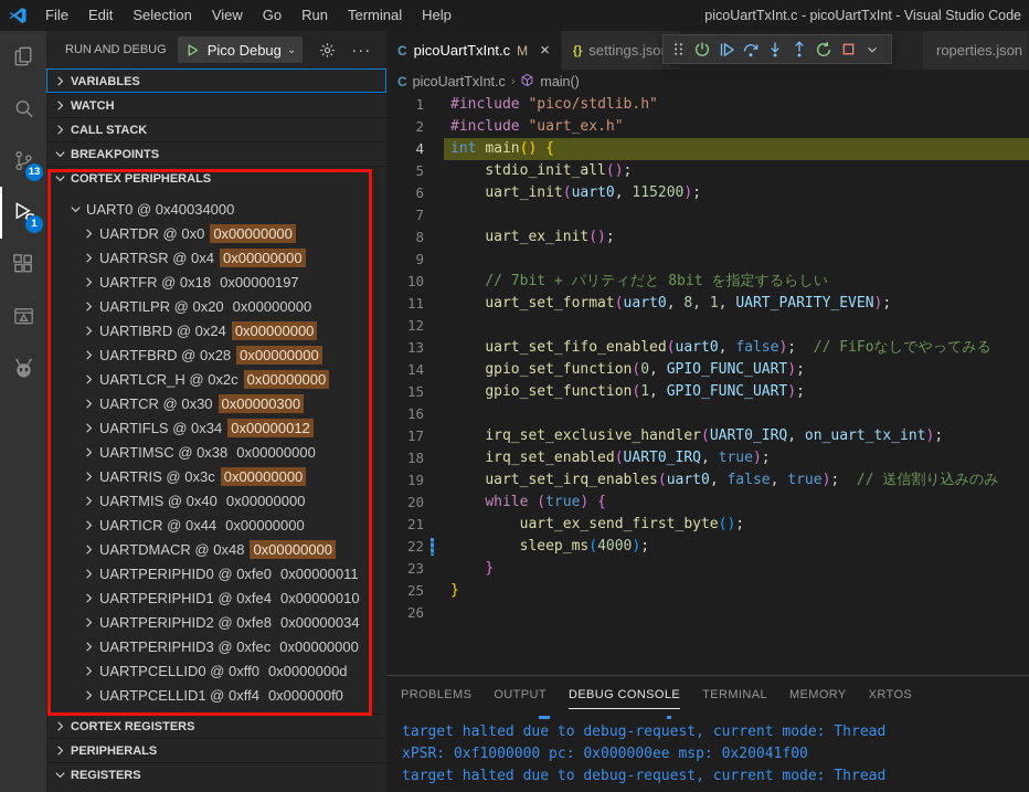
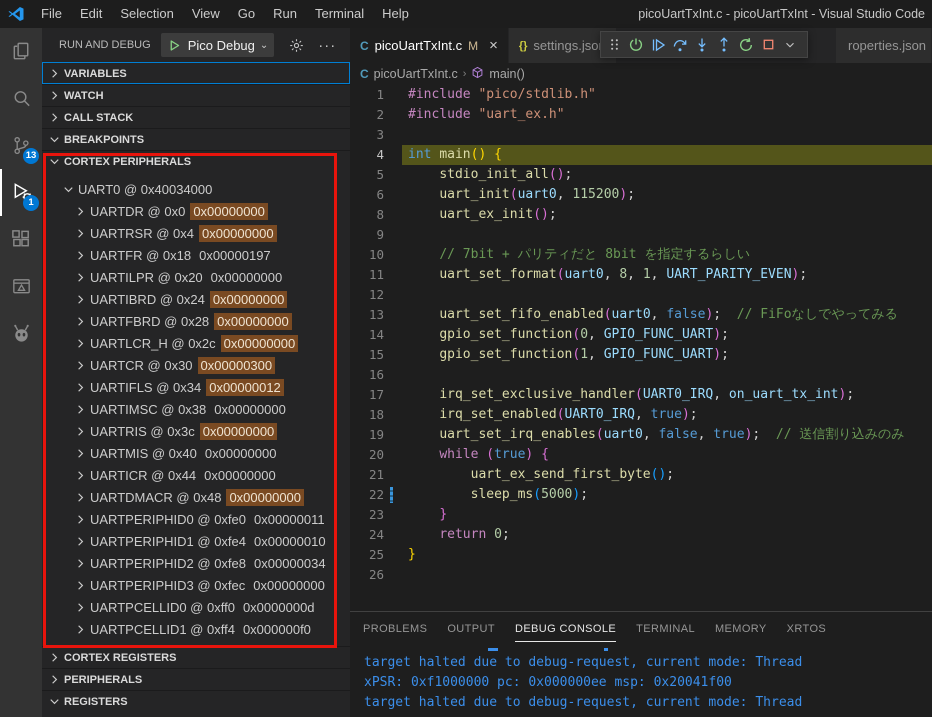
  File
  Edit
  Selection
  View
  Go
  Run
  Terminal
  Help
  picoUartTxInt.c - picoUartTxInt - Visual Studio Code
  13
  1
  RUN AND DEBUG
  Pico Debug
  ⌄
  ···
  VARIABLES
  WATCH
  CALL STACK
  BREAKPOINTS
  CORTEX PERIPHERALS
  UART0 @ 0x40034000
  UARTDR @ 0x0
  0x00000000
  UARTRSR @ 0x4
  0x00000000
  UARTFR @ 0x18
  0x00000197
  UARTILPR @ 0x20
  0x00000000
  UARTIBRD @ 0x24
  0x00000000
  UARTFBRD @ 0x28
  0x00000000
  UARTLCR_H @ 0x2c
  0x00000000
  UARTCR @ 0x30
  0x00000300
  UARTIFLS @ 0x34
  0x00000012
  UARTIMSC @ 0x38
  0x00000000
  UARTRIS @ 0x3c
  0x00000000
  UARTMIS @ 0x40
  0x00000000
  UARTICR @ 0x44
  0x00000000
  UARTDMACR @ 0x48
  0x00000000
  UARTPERIPHID0 @ 0xfe0
  0x00000011
  UARTPERIPHID1 @ 0xfe4
  0x00000010
  UARTPERIPHID2 @ 0xfe8
  0x00000034
  UARTPERIPHID3 @ 0xfec
  0x00000000
  UARTPCELLID0 @ 0xff0
  0x0000000d
  UARTPCELLID1 @ 0xff4
  0x000000f0
  CORTEX REGISTERS
  PERIPHERALS
  REGISTERS
  C
  picoUartTxInt.c
  M
  ×
  {}
  settings.jso
  roperties.json
  C
  picoUartTxInt.c
  ›
  main()
  1
  #include "pico/stdlib.h"
  2
  #include "uart_ex.h"
+ 3
  4
  int main() {
  5
  stdio_init_all();
  6
  uart_init(uart0, 115200);
- 7
  8
  uart_ex_init();
  9
  10
  // 7bit + パリティだと 8bit を指定するらしい
  11
  uart_set_format(uart0, 8, 1, UART_PARITY_EVEN);
  12
  13
  uart_set_fifo_enabled(uart0, false); // FiFoなしでやってみる
  14
  gpio_set_function(0, GPIO_FUNC_UART);
  15
  gpio_set_function(1, GPIO_FUNC_UART);
  16
  17
  irq_set_exclusive_handler(UART0_IRQ, on_uart_tx_int);
  18
  irq_set_enabled(UART0_IRQ, true);
  19
  uart_set_irq_enables(uart0, false, true); // 送信割り込みのみ
  20
  while (true) {
  21
  uart_ex_send_first_byte();
  22
- sleep_ms(4000);
+ sleep_ms(5000);
  23
  }
+ 24
+ return 0;
  25
  }
  26
  PROBLEMS
  OUTPUT
  DEBUG CONSOLE
  TERMINAL
  MEMORY
  XRTOS
  target halted due to debug-request, current mode: Thread
  xPSR: 0xf1000000 pc: 0x000000ee msp: 0x20041f00
  target halted due to debug-request, current mode: Thread
